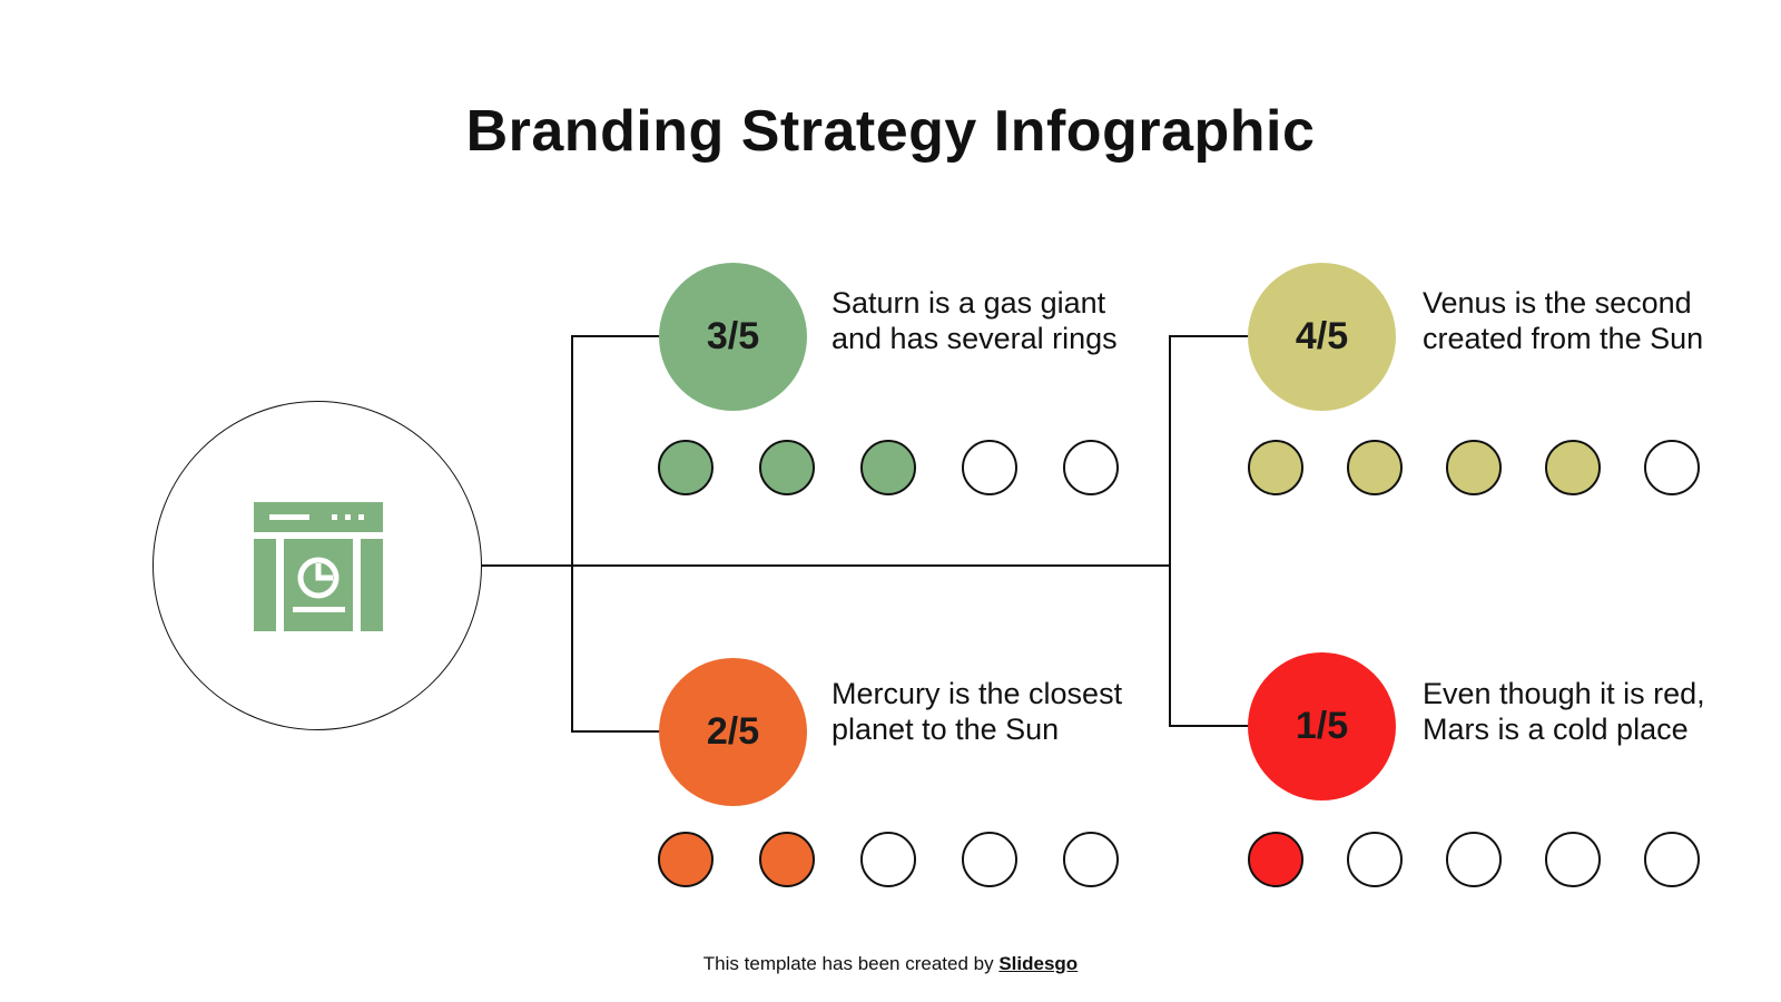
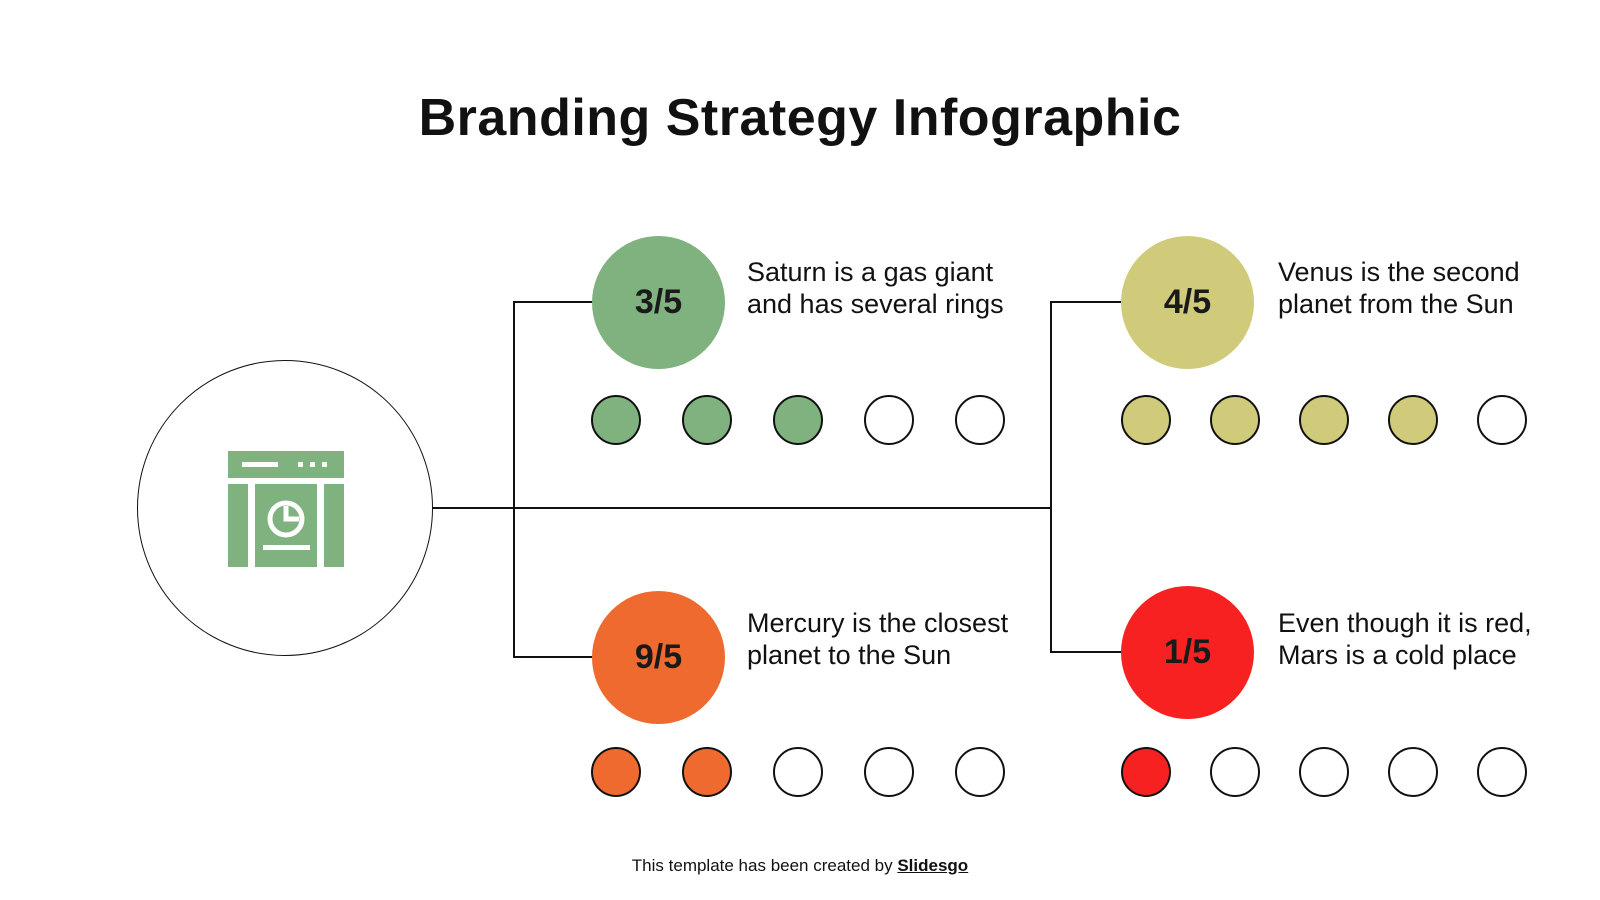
  Branding Strategy Infographic
  3/5
  Saturn is a gas giant and has several rings
  4/5
- Venus is the second created from the Sun
+ Venus is the second planet from the Sun
- 2/5
+ 9/5
  Mercury is the closest planet to the Sun
  1/5
  Even though it is red, Mars is a cold place
  This template has been created by Slidesgo
